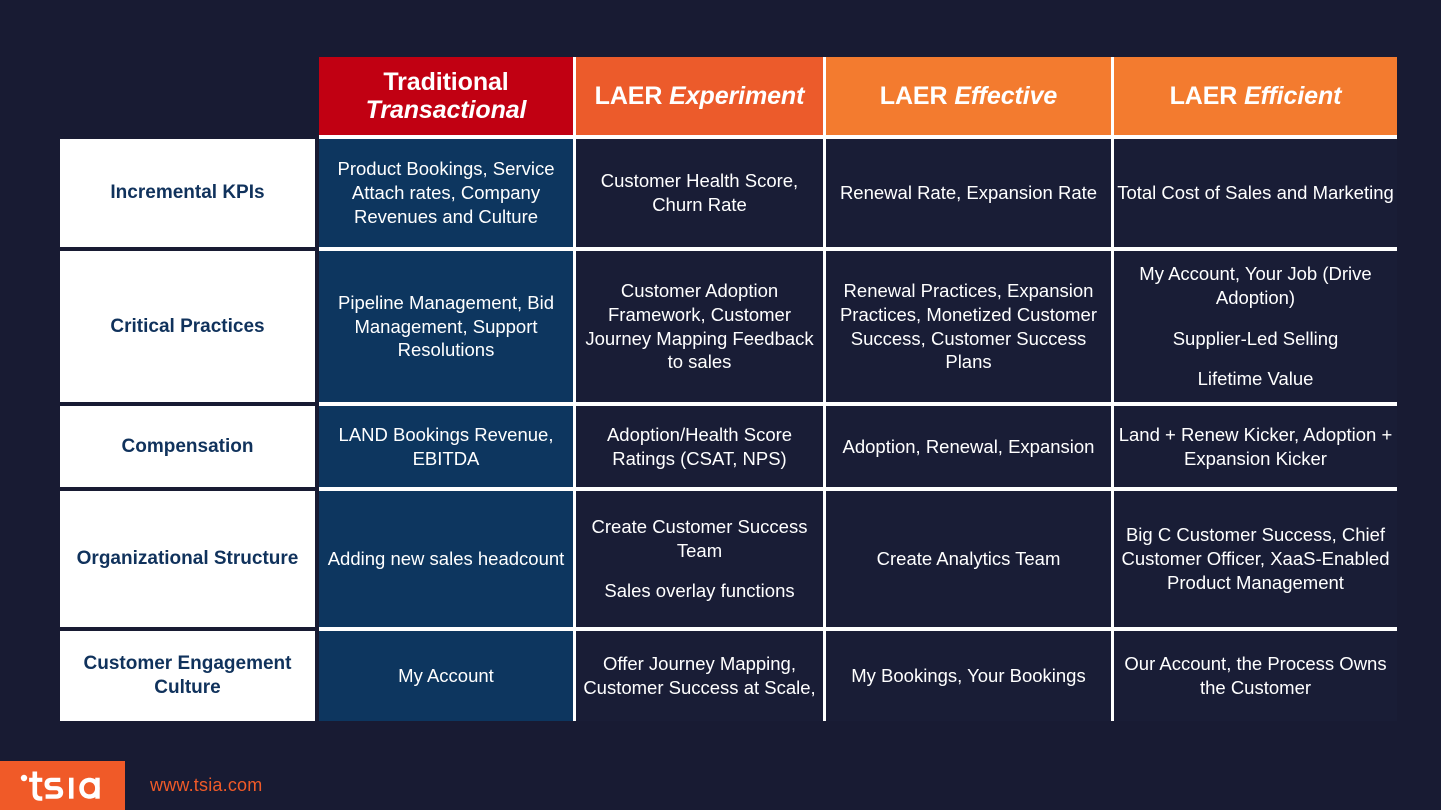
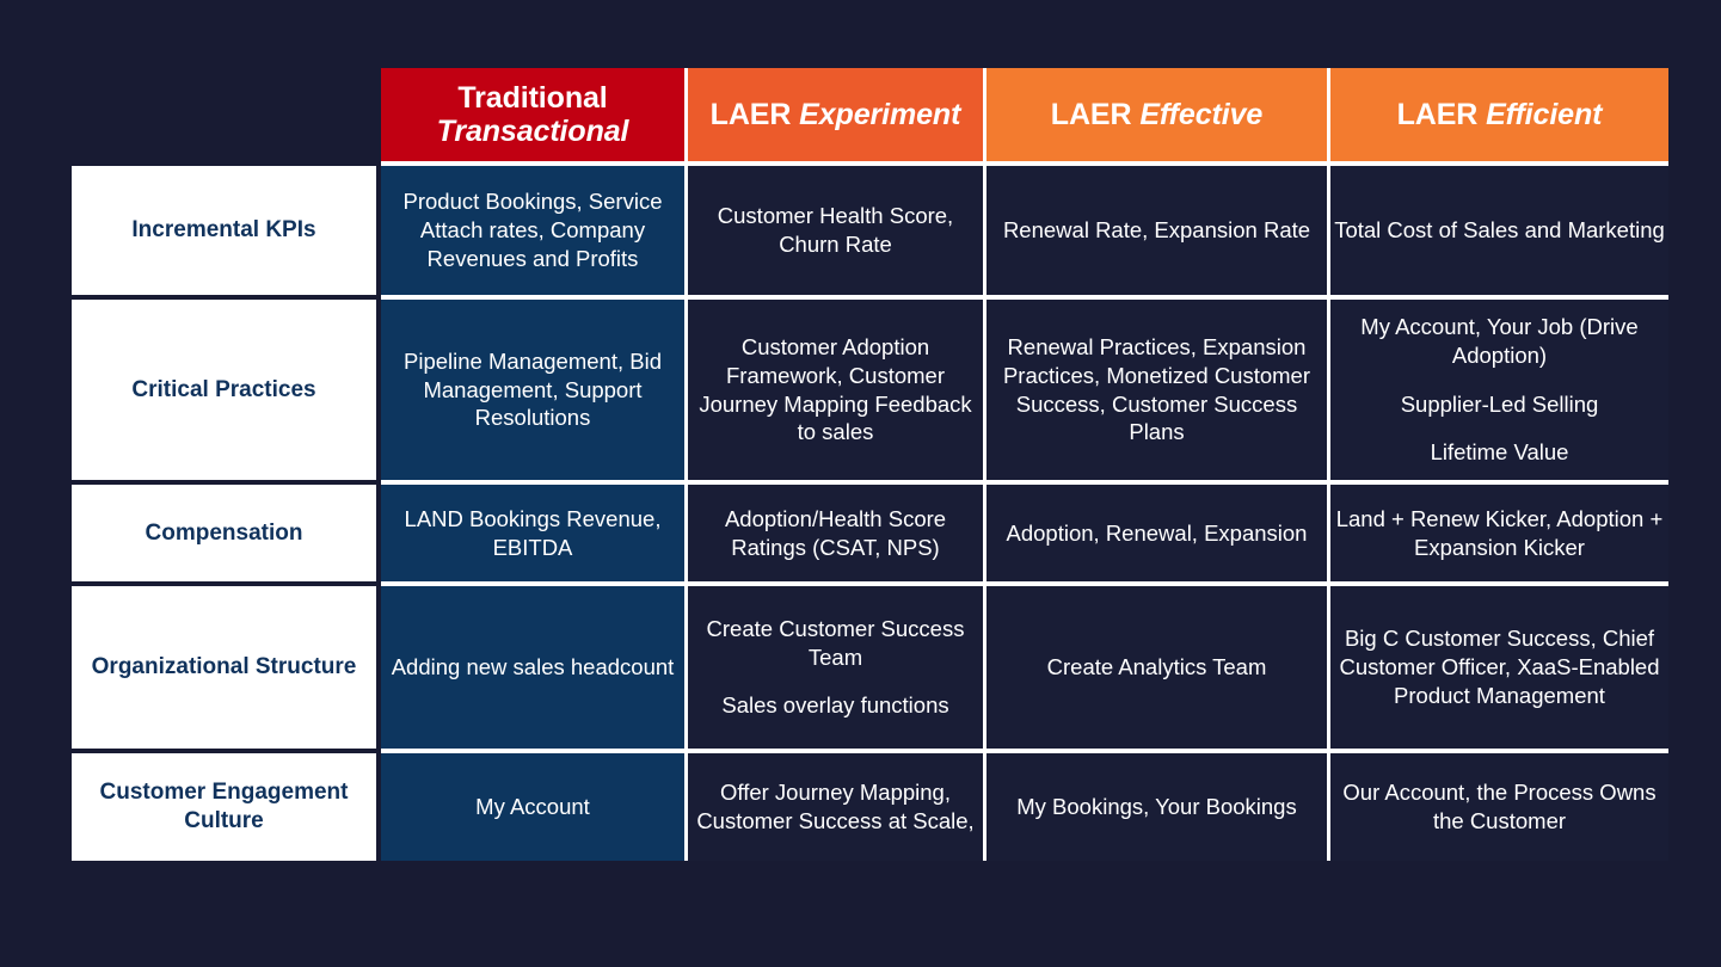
  	Traditional Transactional	LAER Experiment	LAER Effective	LAER Efficient
- Incremental KPIs	Product Bookings, Service Attach rates, Company Revenues and Culture	Customer Health Score, Churn Rate	Renewal Rate, Expansion Rate	Total Cost of Sales and Marketing
+ Incremental KPIs	Product Bookings, Service Attach rates, Company Revenues and Profits	Customer Health Score, Churn Rate	Renewal Rate, Expansion Rate	Total Cost of Sales and Marketing
  Critical Practices	Pipeline Management, Bid Management, Support Resolutions	Customer Adoption Framework, Customer Journey Mapping Feedback to sales	Renewal Practices, Expansion Practices, Monetized Customer Success, Customer Success Plans	My Account, Your Job (Drive Adoption) Supplier-Led Selling Lifetime Value
  Compensation	LAND Bookings Revenue, EBITDA	Adoption/Health Score Ratings (CSAT, NPS)	Adoption, Renewal, Expansion	Land + Renew Kicker, Adoption + Expansion Kicker
  Organizational Structure	Adding new sales headcount	Create Customer Success Team Sales overlay functions	Create Analytics Team	Big C Customer Success, Chief Customer Officer, XaaS-Enabled Product Management
  Customer Engagement Culture	My Account	Offer Journey Mapping, Customer Success at Scale,	My Bookings, Your Bookings	Our Account, the Process Owns the Customer
- www.tsia.com
